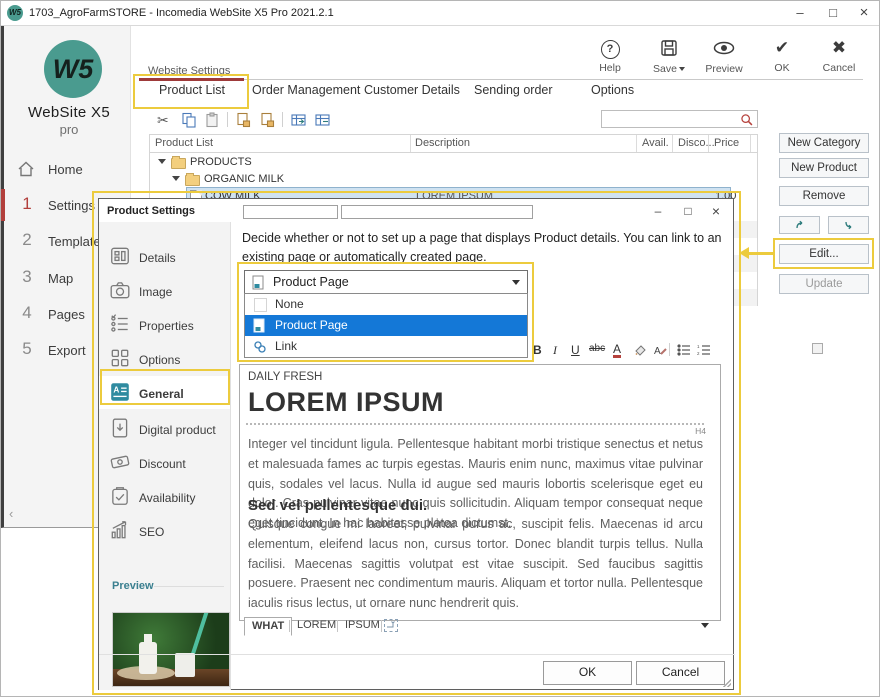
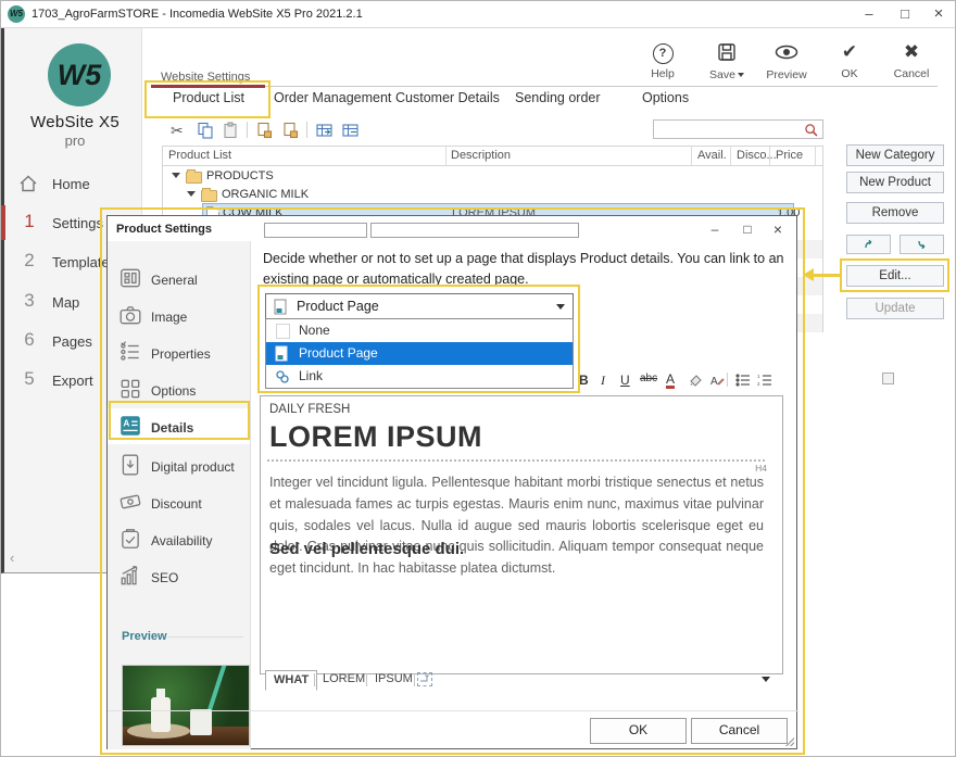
  W5
  1703_AgroFarmSTORE - Incomedia WebSite X5 Pro 2021.2.1
  –
  □
  ×
  W5
  WebSite X5
  pro
  Home
  1
  Settings
  2
  Templat
  3
  Map
- 4
+ 6
  Pages
  5
  Export
  ‹
  Website Settings
  ?
  Help
  Save
  Preview
  ✔
  OK
  ✖
  Cancel
  Product List
  Order Management
  Customer Details
  Sending order
  Options
  ✂
  Product List
  Description
  Avail.
  Disco..
  Price
  PRODUCTS
  ORGANIC MILK
  COW MILK
  LOREM IPSUM
  1.00
  New Category
  New Product
  Remove
  Edit...
  Update
  Product Settings
  –
  □
  ×
- Details
+ General
  Image
  Properties
  Options
  A
- General
+ Details
  Digital product
  Discount
  Availability
  SEO
  Preview
  Decide whether or not to set up a page that displays Product details. You can link to an existing page or automatically created page.
  B
  I
  U
  abc
  A
  A
  DAILY FRESH
  LOREM IPSUM
  H4
  Integer vel tincidunt ligula. Pellentesque habitant morbi tristique senectus et netus et malesuada fames ac turpis egestas. Mauris enim nunc, maximus vitae pulvinar quis, sodales vel lacus. Nulla id augue sed mauris lobortis scelerisque eget eu dolor. Cras pulvinar vitae nunc quis sollicitudin. Aliquam tempor consequat neque eget tincidunt. In hac habitasse platea dictumst.
  Sed vel pellentesque dui.
- Quisque congue mi laoreet, pulvinar purus ac, suscipit felis. Maecenas id arcu elementum, eleifend lacus non, cursus tortor. Donec blandit turpis tellus. Nulla facilisi. Maecenas sagittis volutpat est vitae suscipit. Sed faucibus sagittis posuere. Praesent nec condimentum mauris. Aliquam et tortor nulla. Pellentesque iaculis risus lectus, ut ornare nunc hendrerit quis.
  WHAT
  LOREM
  IPSUM
  OK
  Cancel
  Product Page
  None
  Product Page
  Link
